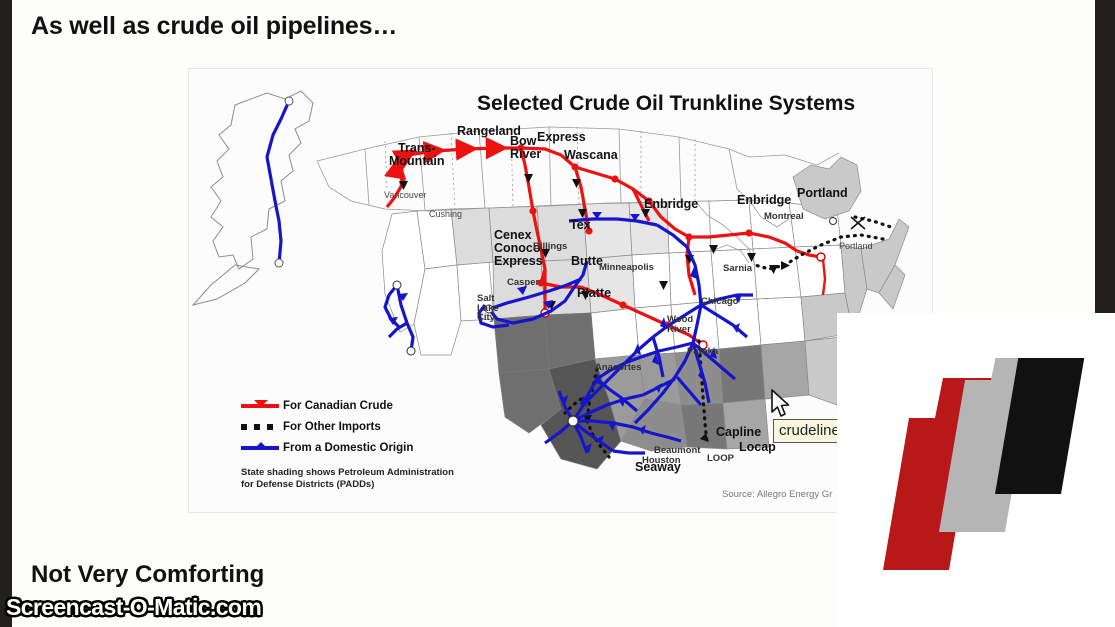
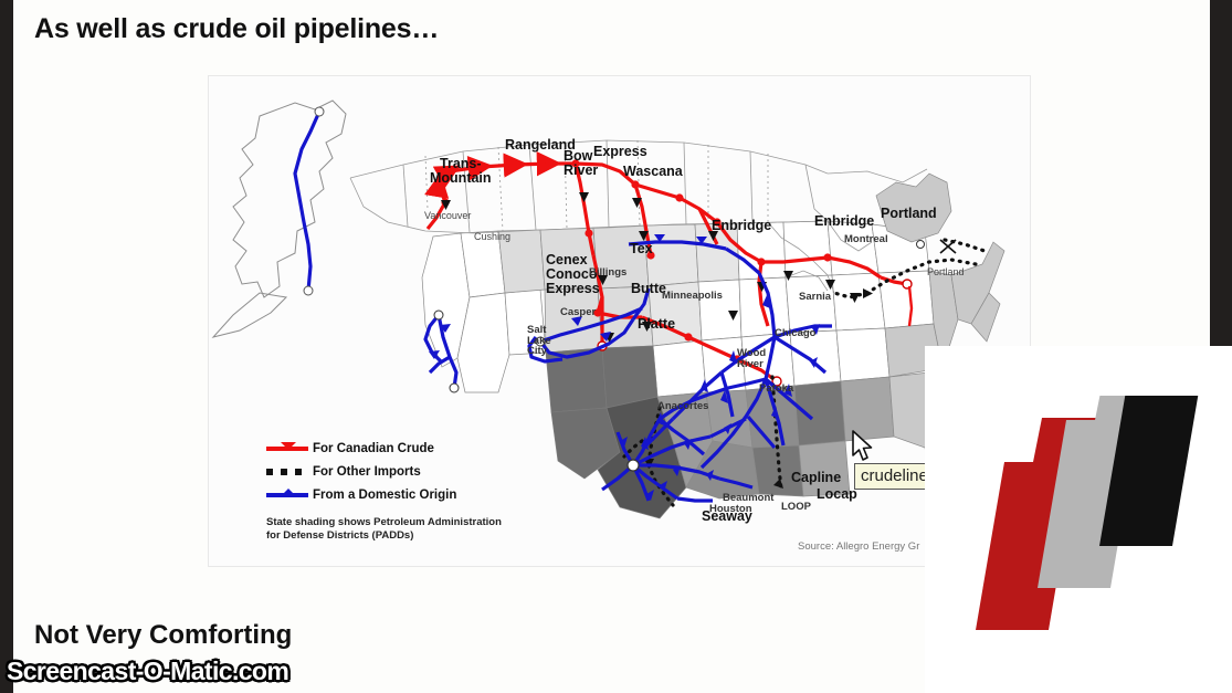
  As well as crude oil pipelines…
- Selected Crude Oil Trunkline Systems
  Trans-
  Mountain
  Rangeland
  Bow
  River
  Express
  Wascana
  Enbridge
  Enbridge
  Portland
  Cenex
  Conoco
  Express
  Tex
  Butte
  Platte
  Capline
  Locap
  Seaway
  Vancouver
  Cushing
  Billings
  Casper
  Salt
  Lake
  City
  Minneapolis
  Montreal
  Portland
  Sarnia
  Chicago
  Wood
  River
  Patoka
  Anacortes
  Beaumont
  Houston
  LOOP
  For Canadian Crude
  For Other Imports
  From a Domestic Origin
  State shading shows Petroleum Administration
  for Defense Districts (PADDs)
  Source: Allegro Energy Gr
  crudeline
  Not Very Comforting
  Screencast-O-Matic.com
